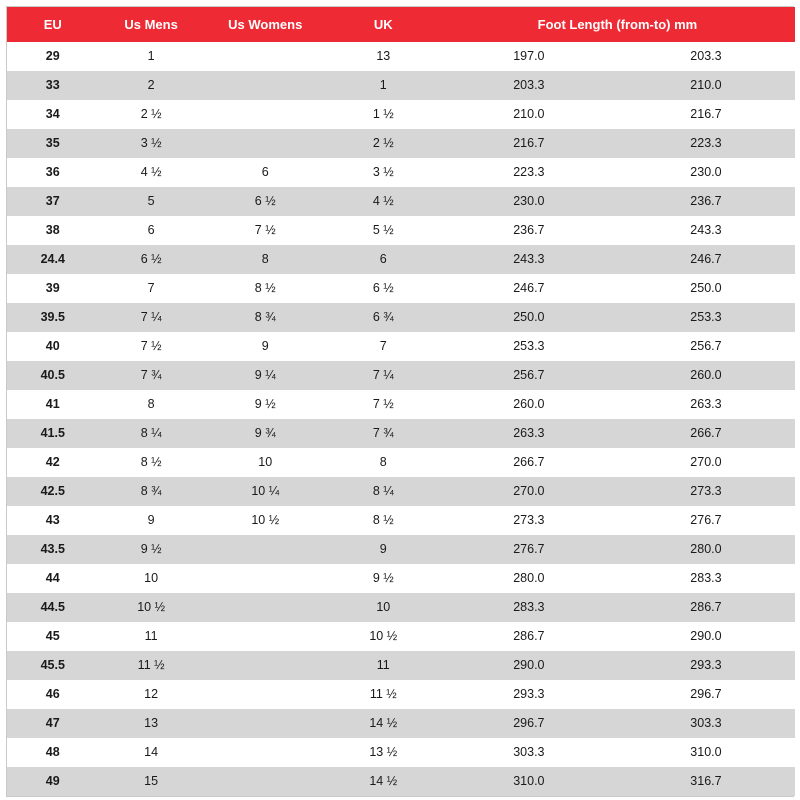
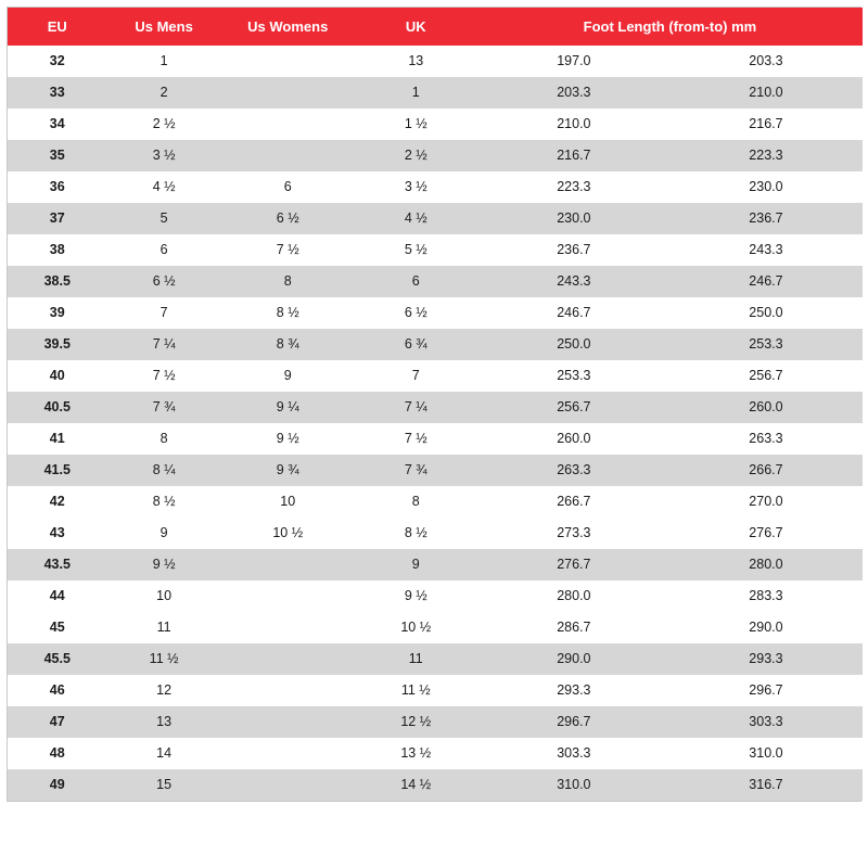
  EU	Us Mens	Us Womens	UK	Foot Length (from-to) mm
- 29	1		13	197.0	203.3
+ 32	1		13	197.0	203.3
  33	2		1	203.3	210.0
  34	2 ½		1 ½	210.0	216.7
  35	3 ½		2 ½	216.7	223.3
  36	4 ½	6	3 ½	223.3	230.0
  37	5	6 ½	4 ½	230.0	236.7
  38	6	7 ½	5 ½	236.7	243.3
- 24.4	6 ½	8	6	243.3	246.7
+ 38.5	6 ½	8	6	243.3	246.7
  39	7	8 ½	6 ½	246.7	250.0
  39.5	7 ¼	8 ¾	6 ¾	250.0	253.3
  40	7 ½	9	7	253.3	256.7
  40.5	7 ¾	9 ¼	7 ¼	256.7	260.0
  41	8	9 ½	7 ½	260.0	263.3
  41.5	8 ¼	9 ¾	7 ¾	263.3	266.7
  42	8 ½	10	8	266.7	270.0
- 42.5	8 ¾	10 ¼	8 ¼	270.0	273.3
  43	9	10 ½	8 ½	273.3	276.7
  43.5	9 ½		9	276.7	280.0
  44	10		9 ½	280.0	283.3
- 44.5	10 ½		10	283.3	286.7
  45	11		10 ½	286.7	290.0
  45.5	11 ½		11	290.0	293.3
  46	12		11 ½	293.3	296.7
- 47	13		14 ½	296.7	303.3
+ 47	13		12 ½	296.7	303.3
  48	14		13 ½	303.3	310.0
  49	15		14 ½	310.0	316.7
